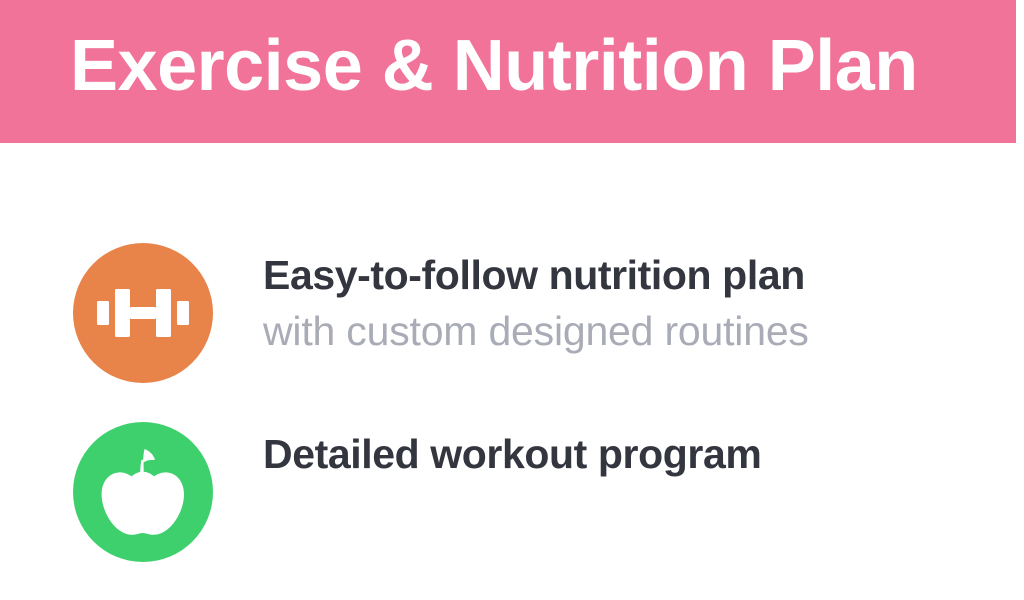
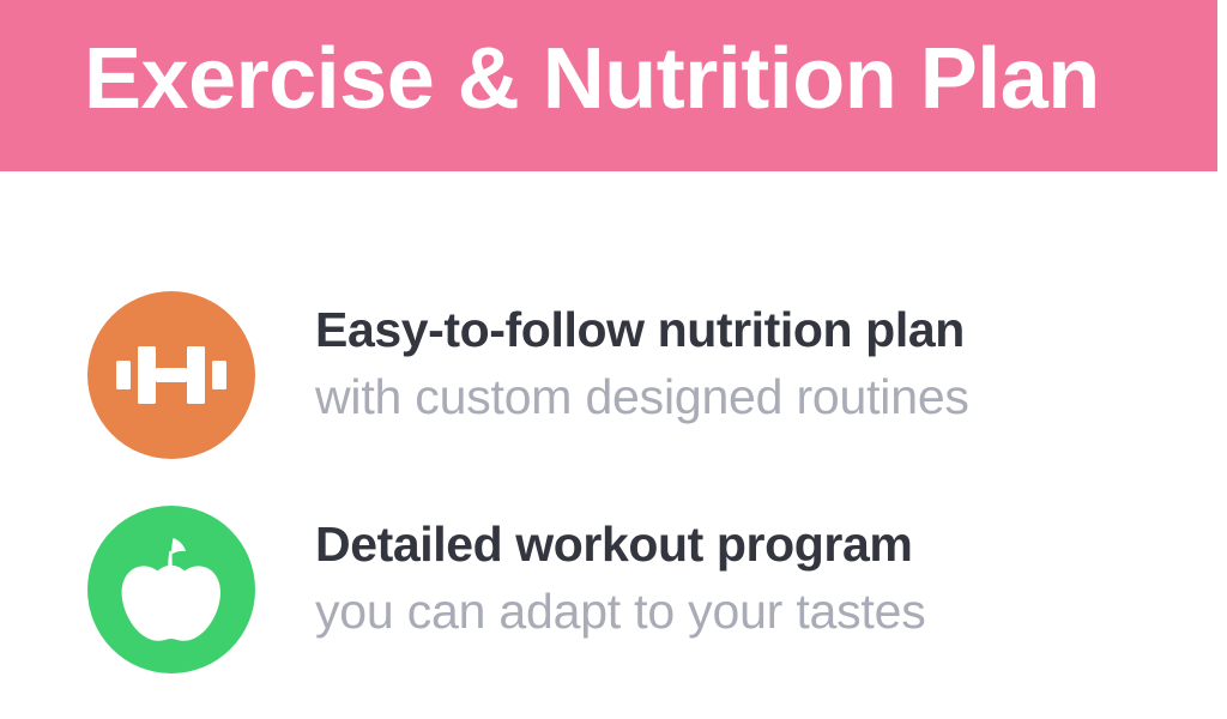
  Exercise & Nutrition Plan
  Easy-to-follow nutrition plan
  with custom designed routines
  Detailed workout program
+ you can adapt to your tastes
